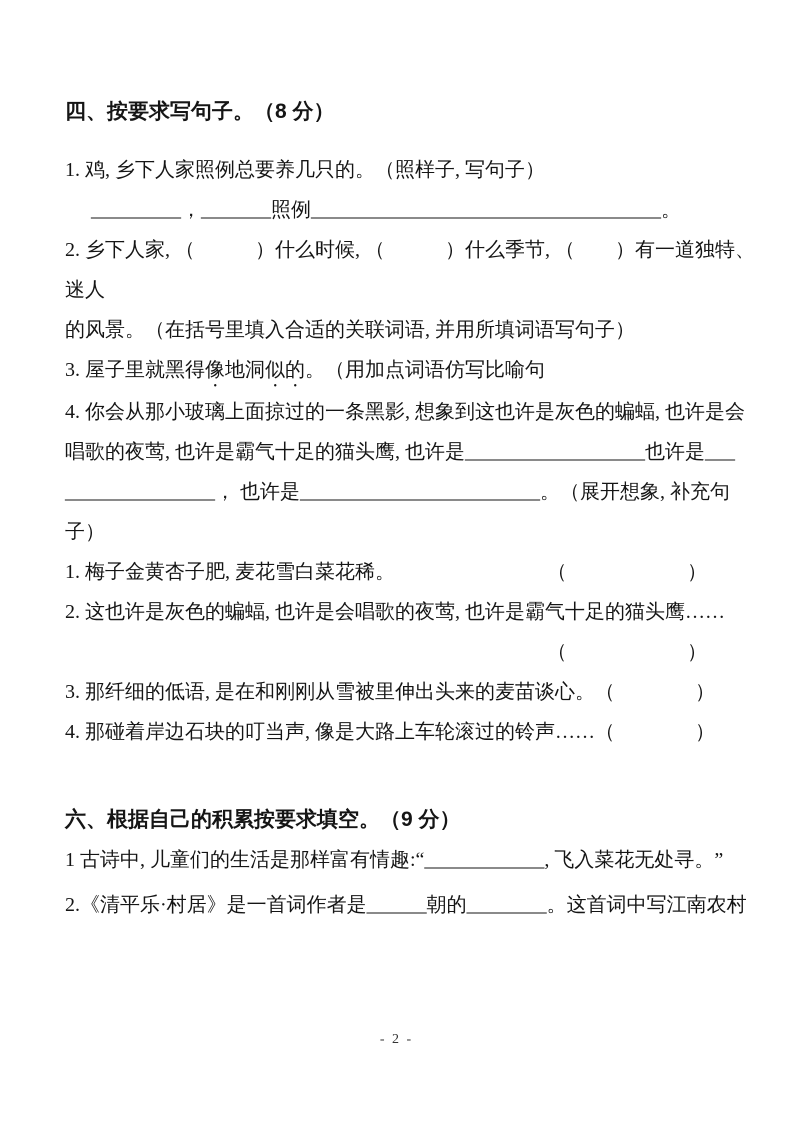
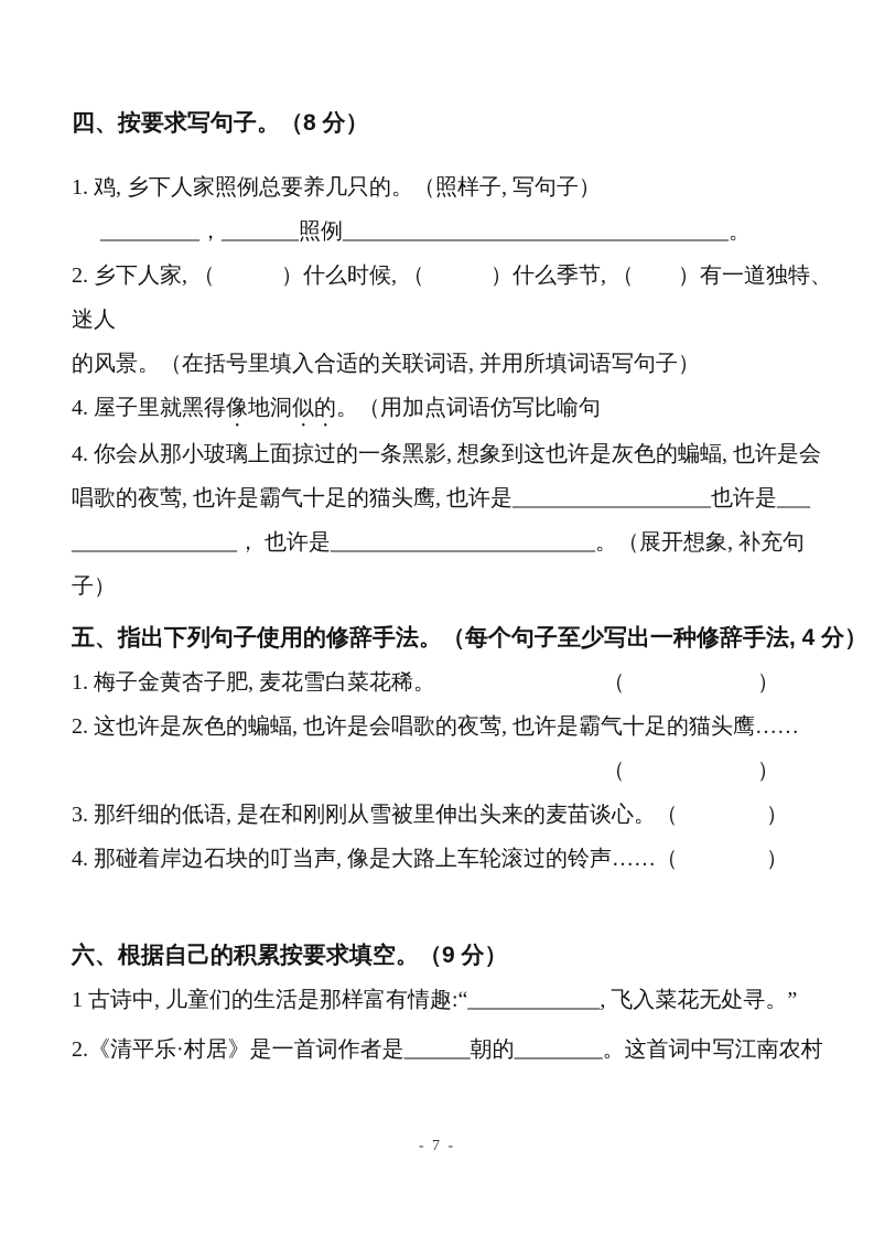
  四、按要求写句子。（8 分）
  1. 鸡, 乡下人家照例总要养几只的。（照样子, 写句子）
  _________，_______照例___________________________________。
  2. 乡下人家, （ ）什么时候, （ ）什么季节, （ ）有一道独特、
  迷人
  的风景。（在括号里填入合适的关联词语, 并用所填词语写句子）
- 3. 屋子里就黑得像地洞似的。（用加点词语仿写比喻句
+ 4. 屋子里就黑得像地洞似的。（用加点词语仿写比喻句
  4. 你会从那小玻璃上面掠过的一条黑影, 想象到这也许是灰色的蝙蝠, 也许是会
  唱歌的夜莺, 也许是霸气十足的猫头鹰, 也许是__________________也许是___
  _______________， 也许是________________________。（展开想象, 补充句
  子）
+ 五、指出下列句子使用的修辞手法。（每个句子至少写出一种修辞手法, 4 分）
  1. 梅子金黄杏子肥, 麦花雪白菜花稀。
  （ ）
  2. 这也许是灰色的蝙蝠, 也许是会唱歌的夜莺, 也许是霸气十足的猫头鹰……
  （ ）
  3. 那纤细的低语, 是在和刚刚从雪被里伸出头来的麦苗谈心。（ ）
  4. 那碰着岸边石块的叮当声, 像是大路上车轮滚过的铃声……（ ）
  六、根据自己的积累按要求填空。（9 分）
  1 古诗中, 儿童们的生活是那样富有情趣:“____________, 飞入菜花无处寻。”
  2.《清平乐·村居》是一首词作者是______朝的________。这首词中写江南农村
- - 2 -
+ - 7 -
